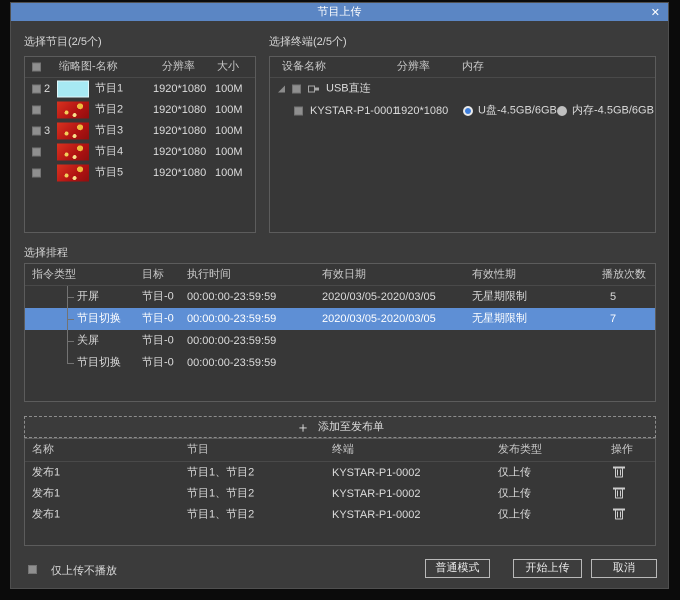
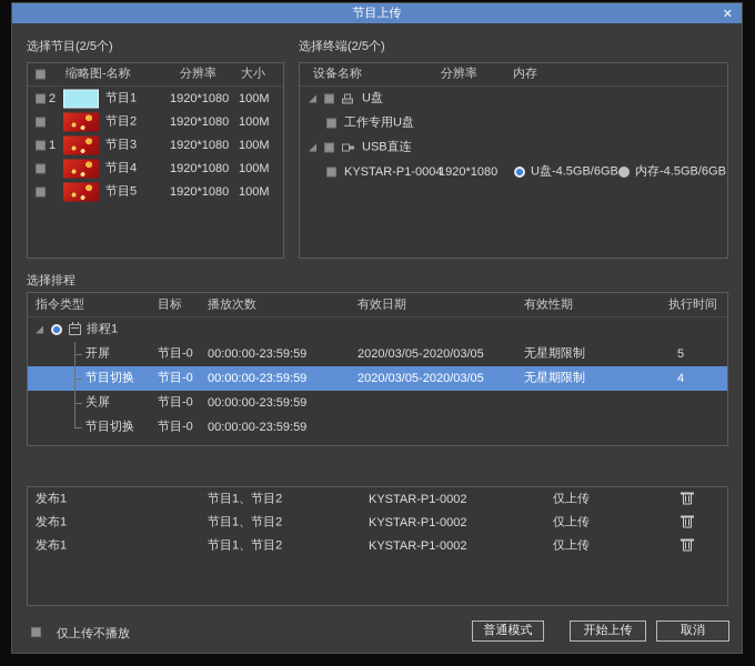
  节目上传
  ✕
  选择节目(2/5个)
  选择终端(2/5个)
  缩略图-名称
  分辨率
  大小
  2
  节目1
  1920*1080
  100M
  节目2
  1920*1080
  100M
- 3
+ 1
  节目3
  1920*1080
  100M
  节目4
  1920*1080
  100M
  节目5
  1920*1080
  100M
  设备名称
  分辨率
  内存
+ U盘
+ 工作专用U盘
  USB直连
- KYSTAR-P1-0001
+ KYSTAR-P1-0004
  1920*1080
  U盘-4.5GB/6GB
  内存-4.5GB/6GB
  选择排程
  指令类型
  目标
- 执行时间
+ 播放次数
  有效日期
  有效性期
- 播放次数
+ 执行时间
+ 排程1
  开屏
  节目-0
  00:00:00-23:59:59
  2020/03/05-2020/03/05
  无星期限制
  5
  节目切换
  节目-0
  00:00:00-23:59:59
  2020/03/05-2020/03/05
  无星期限制
- 7
+ 4
  关屏
  节目-0
  00:00:00-23:59:59
  节目切换
  节目-0
  00:00:00-23:59:59
- ＋
- 添加至发布单
- 名称
- 节目
- 终端
- 发布类型
- 操作
  发布1
  节目1、节目2
  KYSTAR-P1-0002
  仅上传
  发布1
  节目1、节目2
  KYSTAR-P1-0002
  仅上传
  发布1
  节目1、节目2
  KYSTAR-P1-0002
  仅上传
  仅上传不播放
  普通模式
  开始上传
  取消
